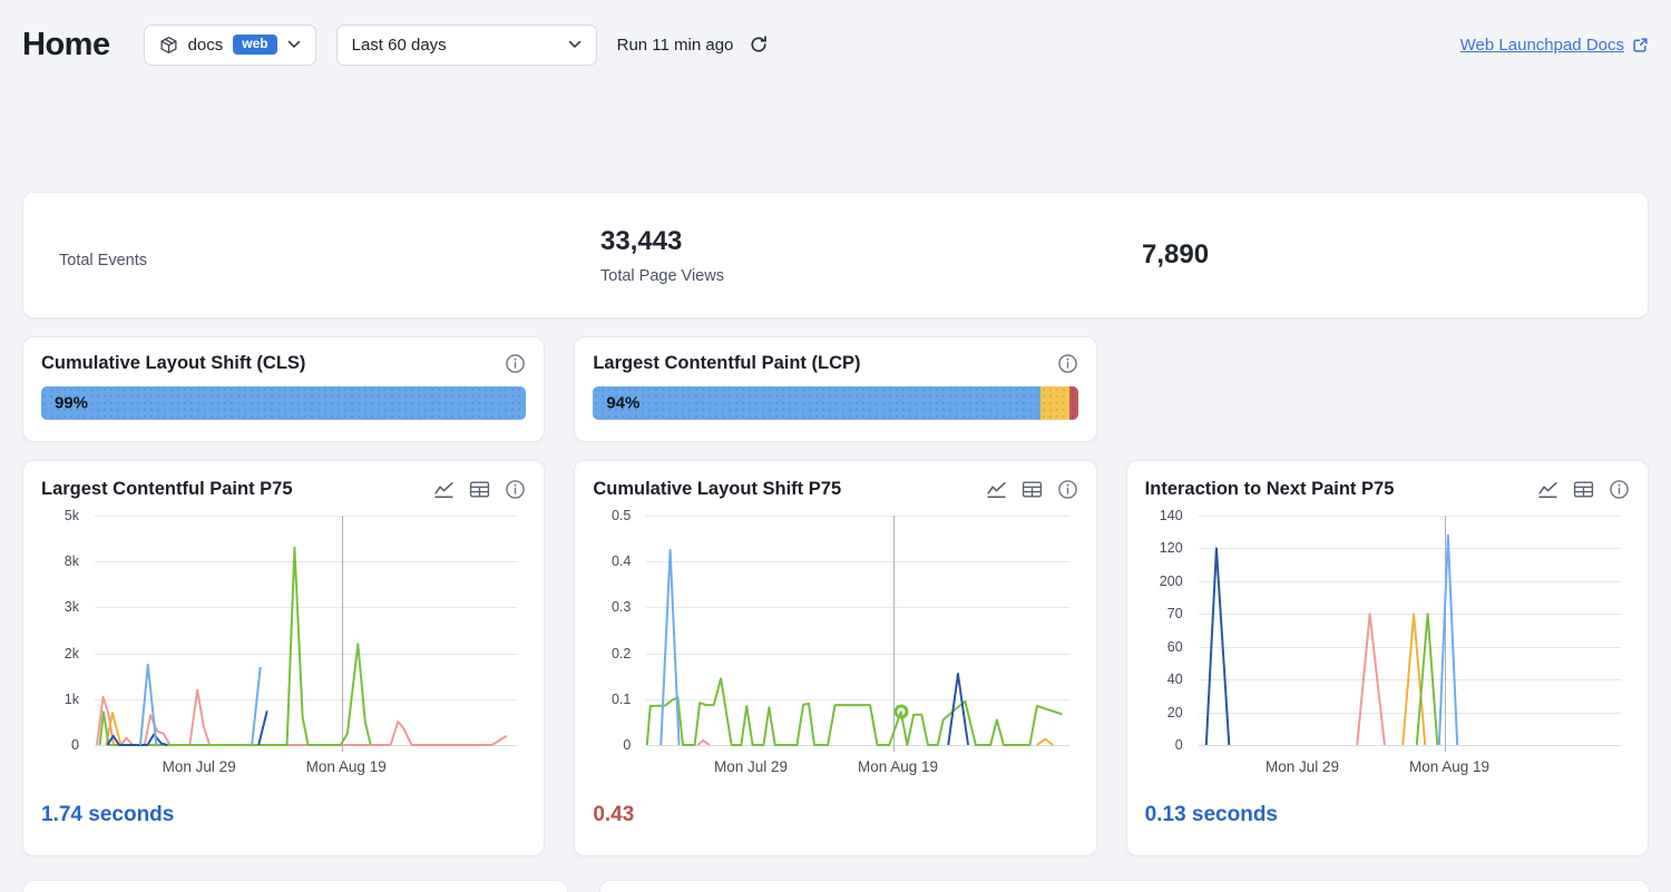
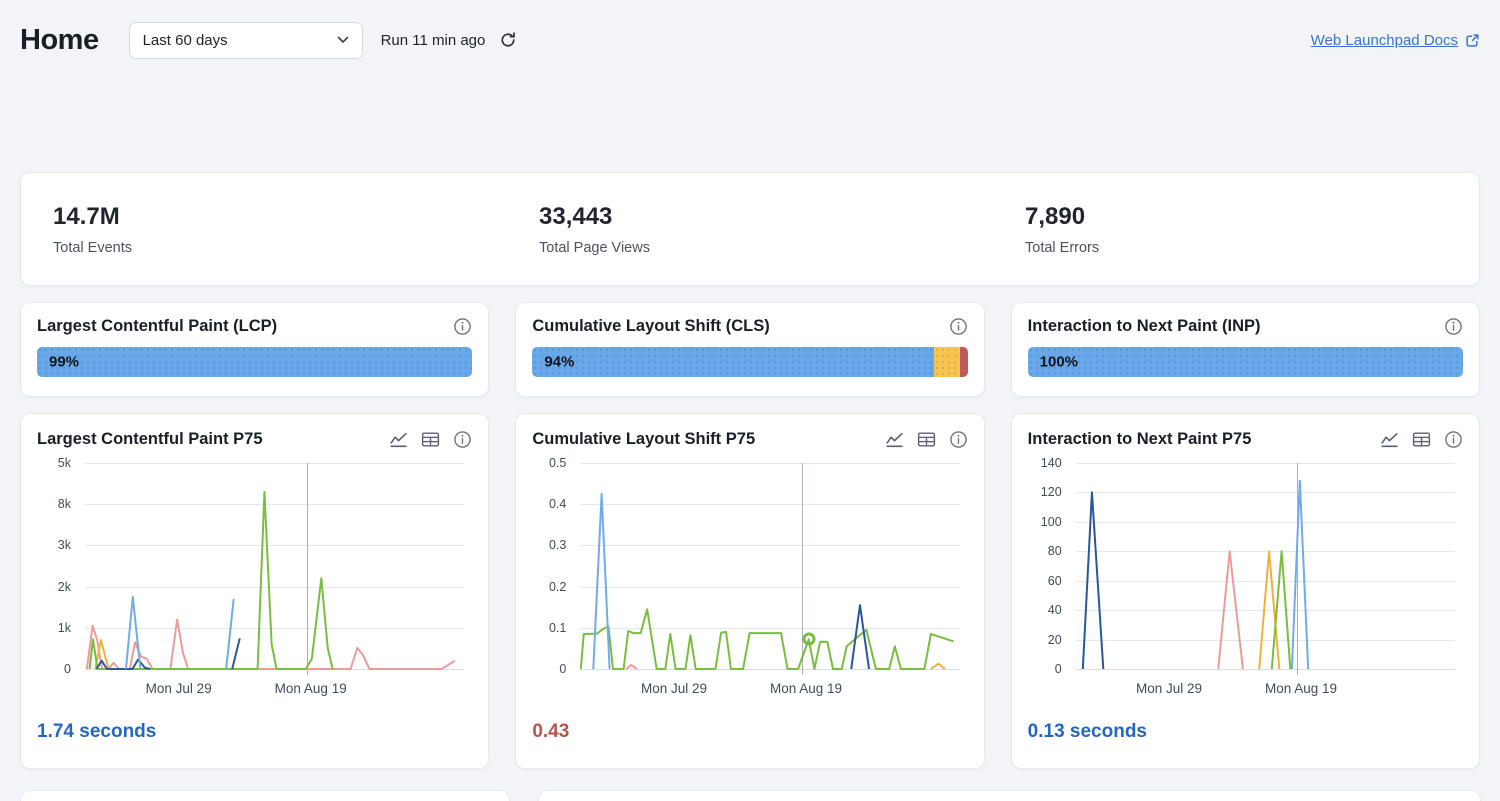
  Home
- docs
- web
  Last 60 days
  Run 11 min ago
  Web Launchpad Docs
+ 14.7M
  Total Events
  33,443
  Total Page Views
  7,890
+ Total Errors
- Cumulative Layout Shift (CLS)
+ Largest Contentful Paint (LCP)
  99%
- Largest Contentful Paint (LCP)
+ Cumulative Layout Shift (CLS)
  94%
+ Interaction to Next Paint (INP)
+ 100%
  Largest Contentful Paint P75
  0
  1k
  2k
  3k
  8k
  5k
  Mon Jul 29
  Mon Aug 19
  1.74 seconds
  Cumulative Layout Shift P75
  0
  0.1
  0.2
  0.3
  0.4
  0.5
  Mon Jul 29
  Mon Aug 19
  0.43
  Interaction to Next Paint P75
  0
  20
  40
  60
- 70
+ 80
- 200
+ 100
  120
  140
  Mon Jul 29
  Mon Aug 19
  0.13 seconds
